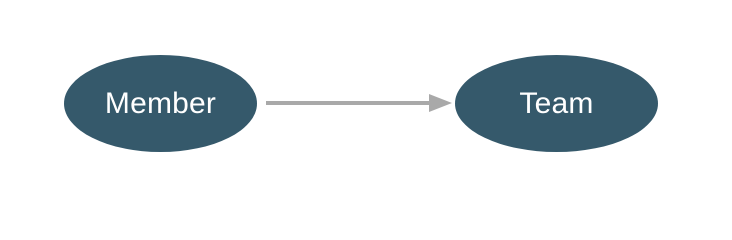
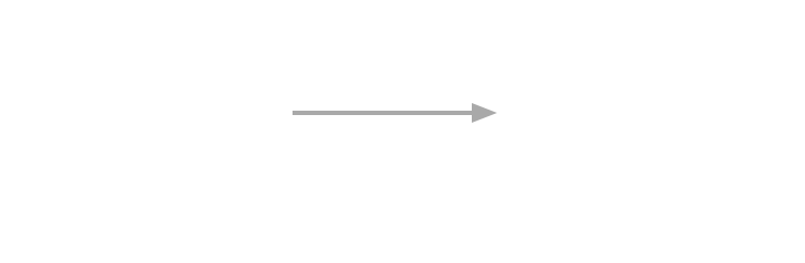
- Member
- Team
